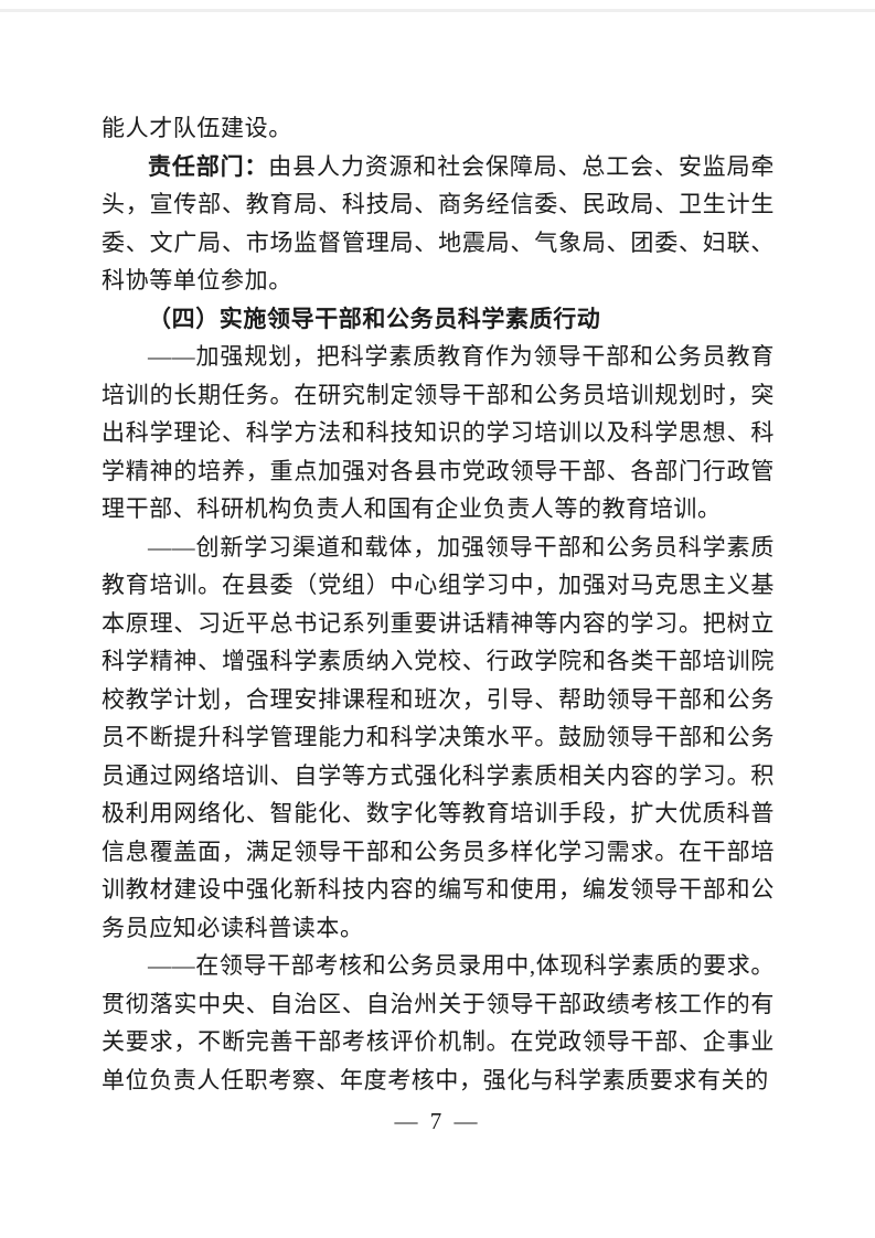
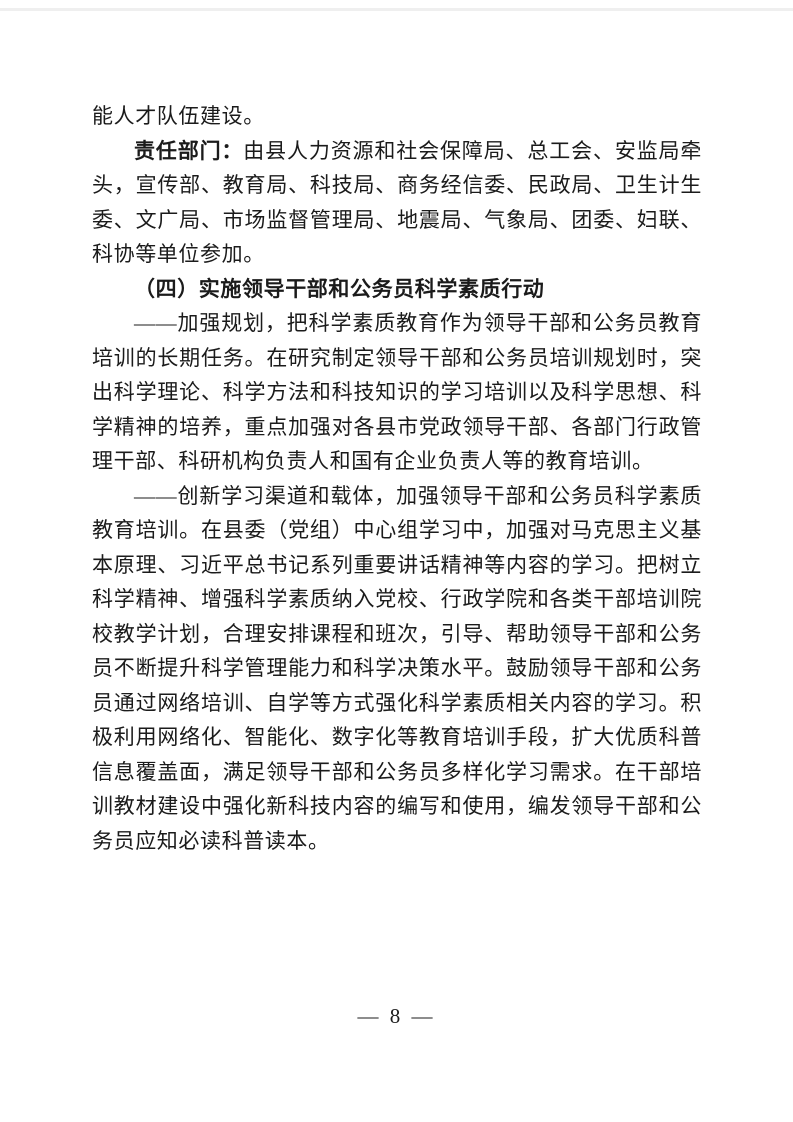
  能人才队伍建设。
  责任部门：由县人力资源和社会保障局、总工会、安监局牵头，宣传部、教育局、科技局、商务经信委、民政局、卫生计生委、文广局、市场监督管理局、地震局、气象局、团委、妇联、科协等单位参加。
  （四）实施领导干部和公务员科学素质行动
  ——加强规划，把科学素质教育作为领导干部和公务员教育培训的长期任务。在研究制定领导干部和公务员培训规划时，突出科学理论、科学方法和科技知识的学习培训以及科学思想、科学精神的培养，重点加强对各县市党政领导干部、各部门行政管理干部、科研机构负责人和国有企业负责人等的教育培训。
  ——创新学习渠道和载体，加强领导干部和公务员科学素质教育培训。在县委（党组）中心组学习中，加强对马克思主义基本原理、习近平总书记系列重要讲话精神等内容的学习。把树立科学精神、增强科学素质纳入党校、行政学院和各类干部培训院校教学计划，合理安排课程和班次，引导、帮助领导干部和公务员不断提升科学管理能力和科学决策水平。鼓励领导干部和公务员通过网络培训、自学等方式强化科学素质相关内容的学习。积极利用网络化、智能化、数字化等教育培训手段，扩大优质科普信息覆盖面，满足领导干部和公务员多样化学习需求。在干部培训教材建设中强化新科技内容的编写和使用，编发领导干部和公务员应知必读科普读本。
- ——在领导干部考核和公务员录用中,体现科学素质的要求。贯彻落实中央、自治区、自治州关于领导干部政绩考核工作的有关要求，不断完善干部考核评价机制。在党政领导干部、企事业单位负责人任职考察、年度考核中，强化与科学素质要求有关的
- — 7 —
+ — 8 —
